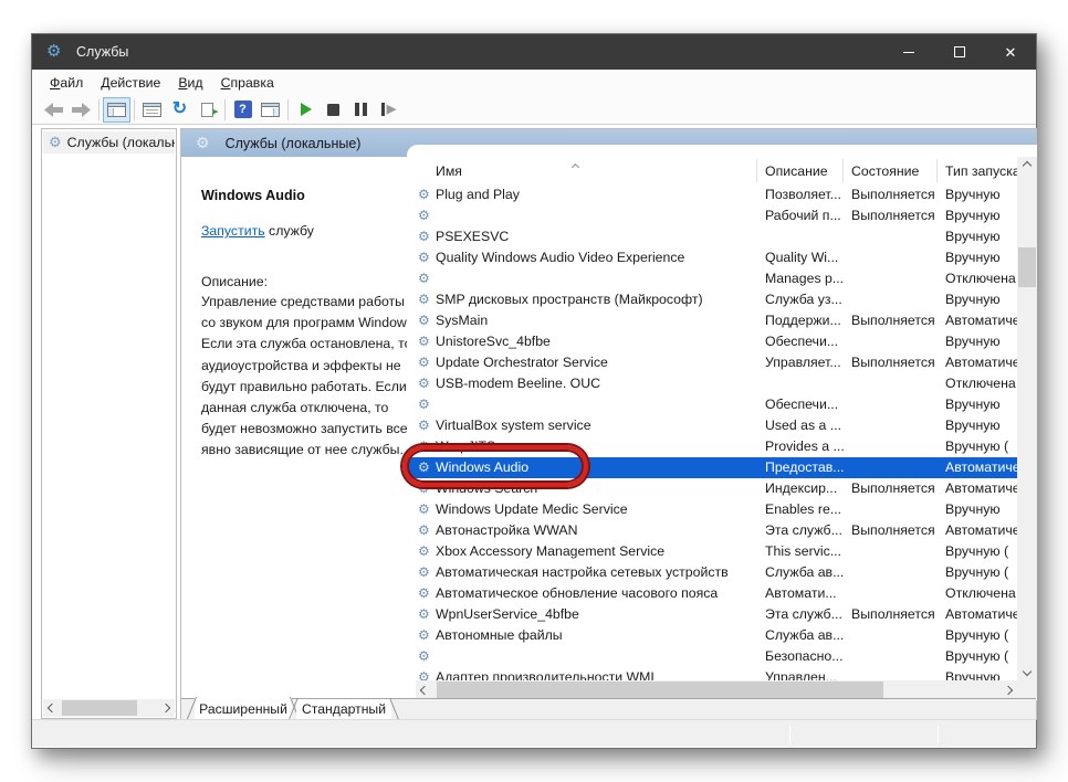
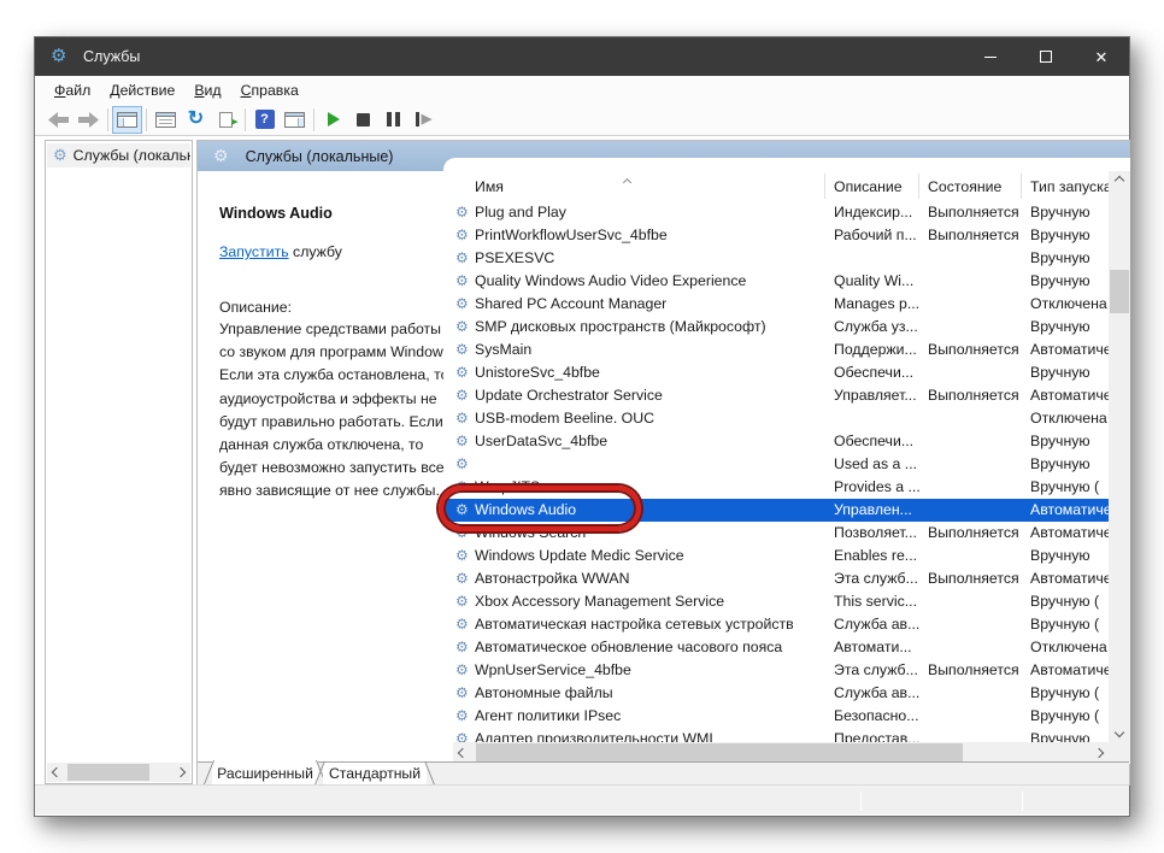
  ⚙
  Службы
  ✕
  Файл
  Действие
  Вид
  Справка
  ↻
  ➤
  ?
  ▶
  ⚙
  Службы (локаль
  ⚙
  Службы (локальные)
  Windows Audio
  Запустить службу
  Описание:
  Управление средствами работы со звуком для программ Window Если эта служба остановлена, т аудиоустройства и эффекты не будут правильно работать. Если данная служба отключена, то будет невозможно запустить все явно зависящие от нее службы.
  Имя
  Описание
  Состояние
  Тип запуск
  ⚙
  Plug and Play
- Позволяет...
+ Индексир...
  Выполняется
  Вручную
  ⚙
+ PrintWorkflowUserSvc_4bfbe
  Рабочий п...
  Выполняется
  Вручную
  ⚙
  PSEXESVC
  Вручную
  ⚙
  Quality Windows Audio Video Experience
  Quality Wi...
  Вручную
  ⚙
+ Shared PC Account Manager
  Manages p...
  Отключена
  ⚙
  SMP дисковых пространств (Майкрософт)
  Служба уз...
  Вручную
  ⚙
  SysMain
  Поддержи...
  Выполняется
  ⚙
  UnistoreSvc_4bfbe
  Обеспечи...
  Вручную
  ⚙
  Update Orchestrator Service
  Управляет...
  Выполняется
  ⚙
  USB-modem Beeline. OUC
  Отключена
  ⚙
+ UserDataSvc_4bfbe
  Обеспечи...
  Вручную
  ⚙
- VirtualBox system service
  Used as a ...
  Вручную
  ⚙
  WarpJITSvc
  Provides a ...
  Вручную (
  ⚙
  Windows Audio
- Предостав...
+ Управлен...
  ⚙
  Windows Search
- Индексир...
+ Позволяет...
  Выполняется
  ⚙
  Windows Update Medic Service
  Enables re...
  Вручную
  ⚙
  Автонастройка WWAN
  Эта служб...
  Выполняется
  ⚙
  Xbox Accessory Management Service
  This servic...
  Вручную (
  ⚙
  Автоматическая настройка сетевых устройств
  Служба ав...
  Вручную (
  ⚙
  Автоматическое обновление часового пояса
  Автомати...
  Отключена
  ⚙
  WpnUserService_4bfbe
  Эта служб...
  Выполняется
  ⚙
  Автономные файлы
  Служба ав...
  Вручную (
  ⚙
+ Агент политики IPsec
  Безопасно...
  Вручную (
  ⚙
  Адаптер производительности WMI
- Управлен...
+ Предостав...
  Вручную
  Расширенный
  Стандартный
